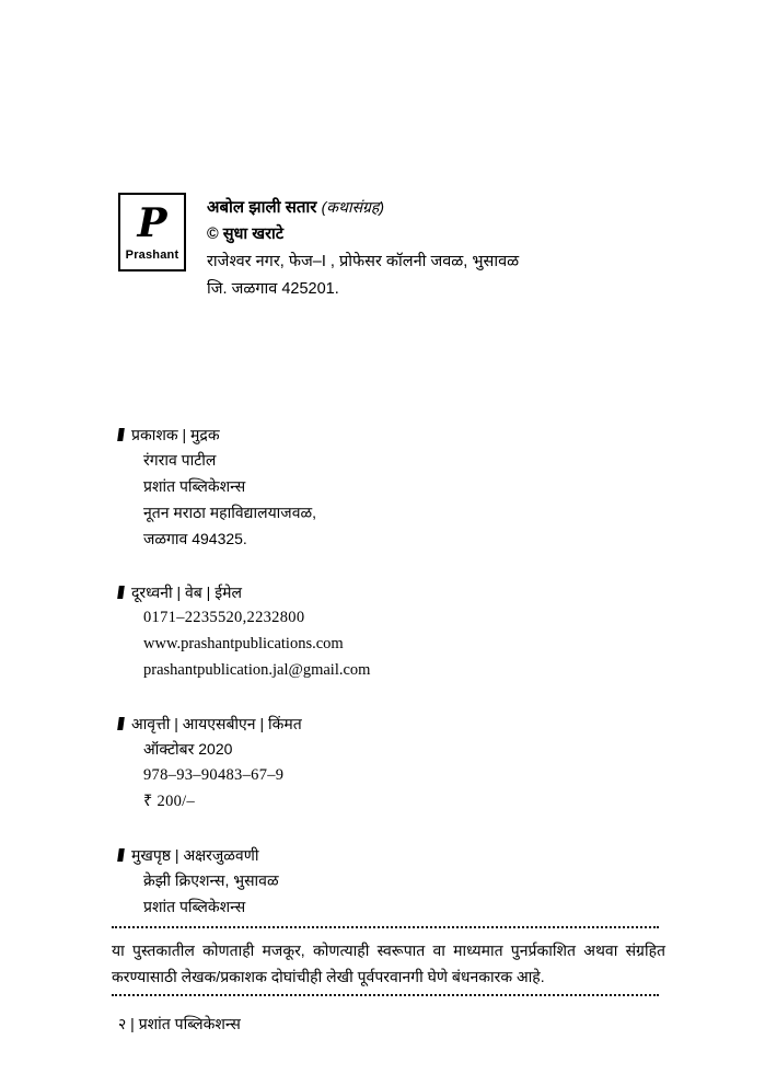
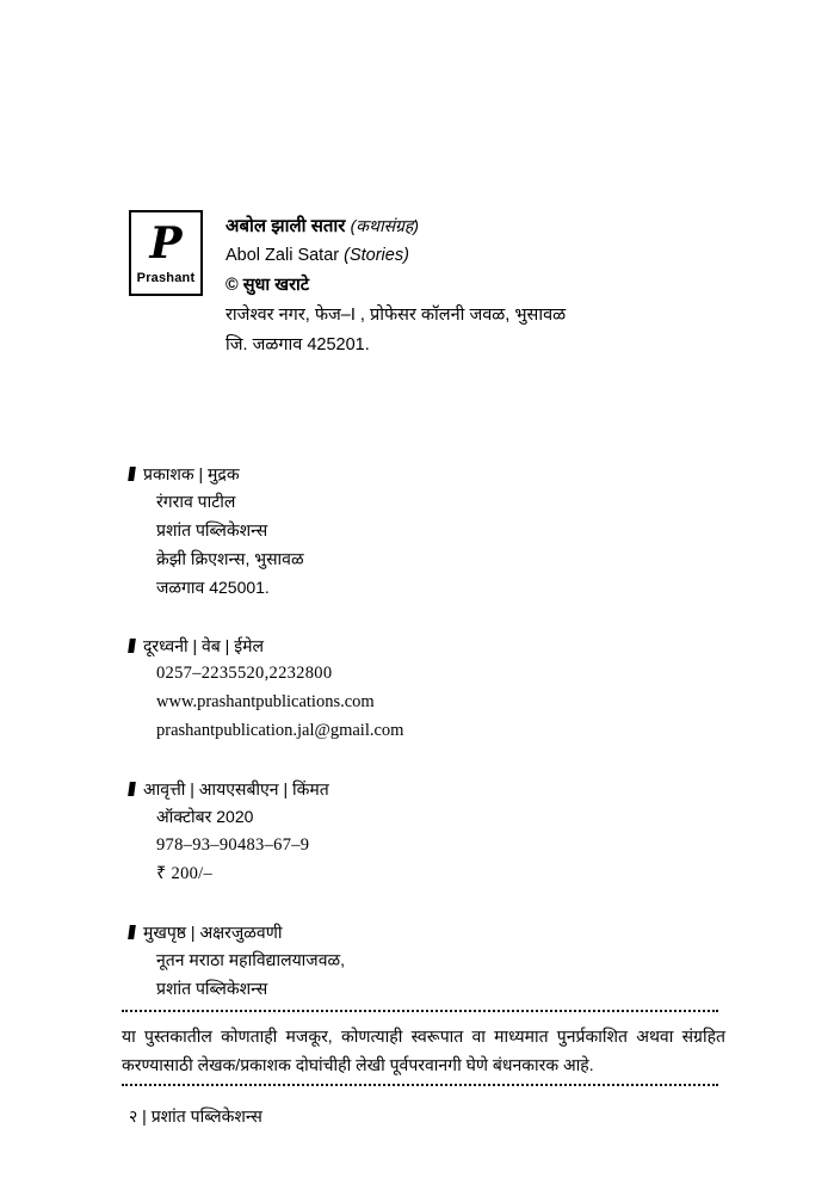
  P
  Prashant
  अबोल झाली सतार (कथासंग्रह)
+ Abol Zali Satar (Stories)
  © सुधा खराटे
  राजेश्वर नगर, फेज–I , प्रोफेसर कॉलनी जवळ, भुसावळ
  जि. जळगाव 425201.
  प्रकाशक | मुद्रक
  रंगराव पाटील
  प्रशांत पब्लिकेशन्स
- नूतन मराठा महाविद्यालयाजवळ,
+ क्रेझी क्रिएशन्स, भुसावळ
- जळगाव 494325.
+ जळगाव 425001.
  दूरध्वनी | वेब | ईमेल
- 0171–2235520,2232800
+ 0257–2235520,2232800
  www.prashantpublications.com
  prashantpublication.jal@gmail.com
  आवृत्ती | आयएसबीएन | किंमत
  ऑक्टोबर 2020
  978–93–90483–67–9
  ₹ 200/–
  मुखपृष्ठ | अक्षरजुळवणी
- क्रेझी क्रिएशन्स, भुसावळ
+ नूतन मराठा महाविद्यालयाजवळ,
  प्रशांत पब्लिकेशन्स
  या पुस्तकातील कोणताही मजकूर, कोणत्याही स्वरूपात वा माध्यमात पुनर्प्रकाशित अथवा संग्रहित करण्यासाठी लेखक/प्रकाशक दोघांचीही लेखी पूर्वपरवानगी घेणे बंधनकारक आहे.
  २ | प्रशांत पब्लिकेशन्स
